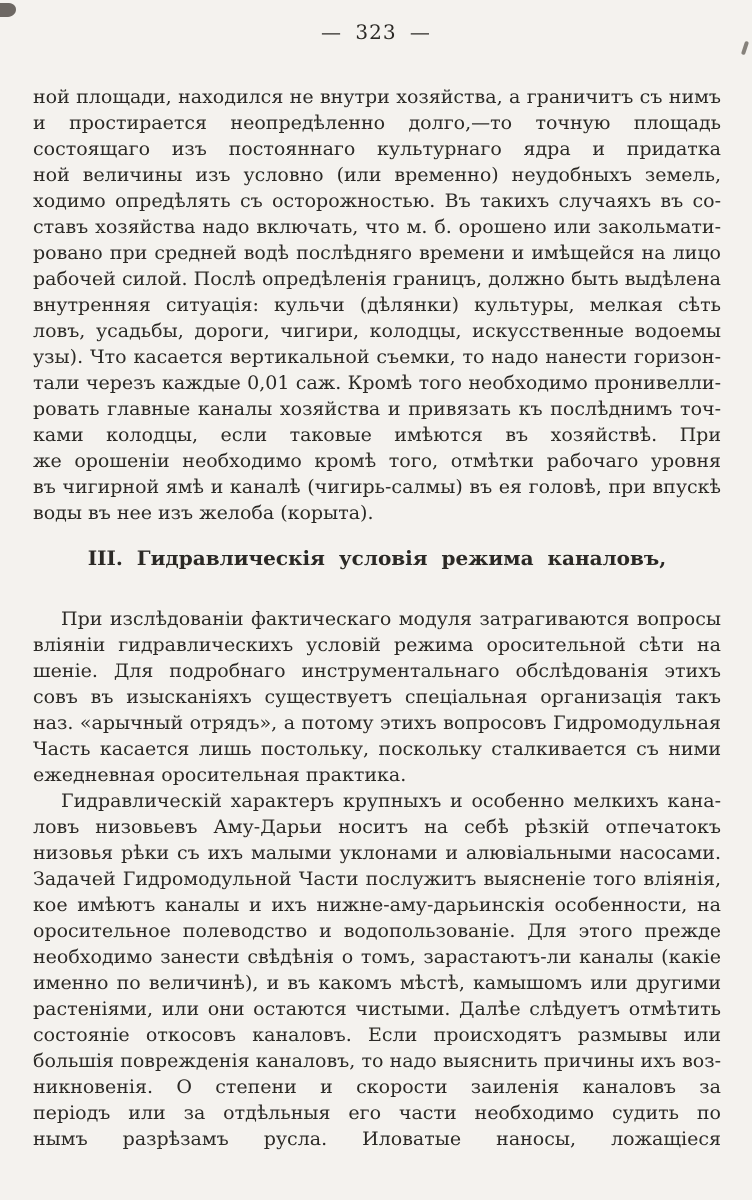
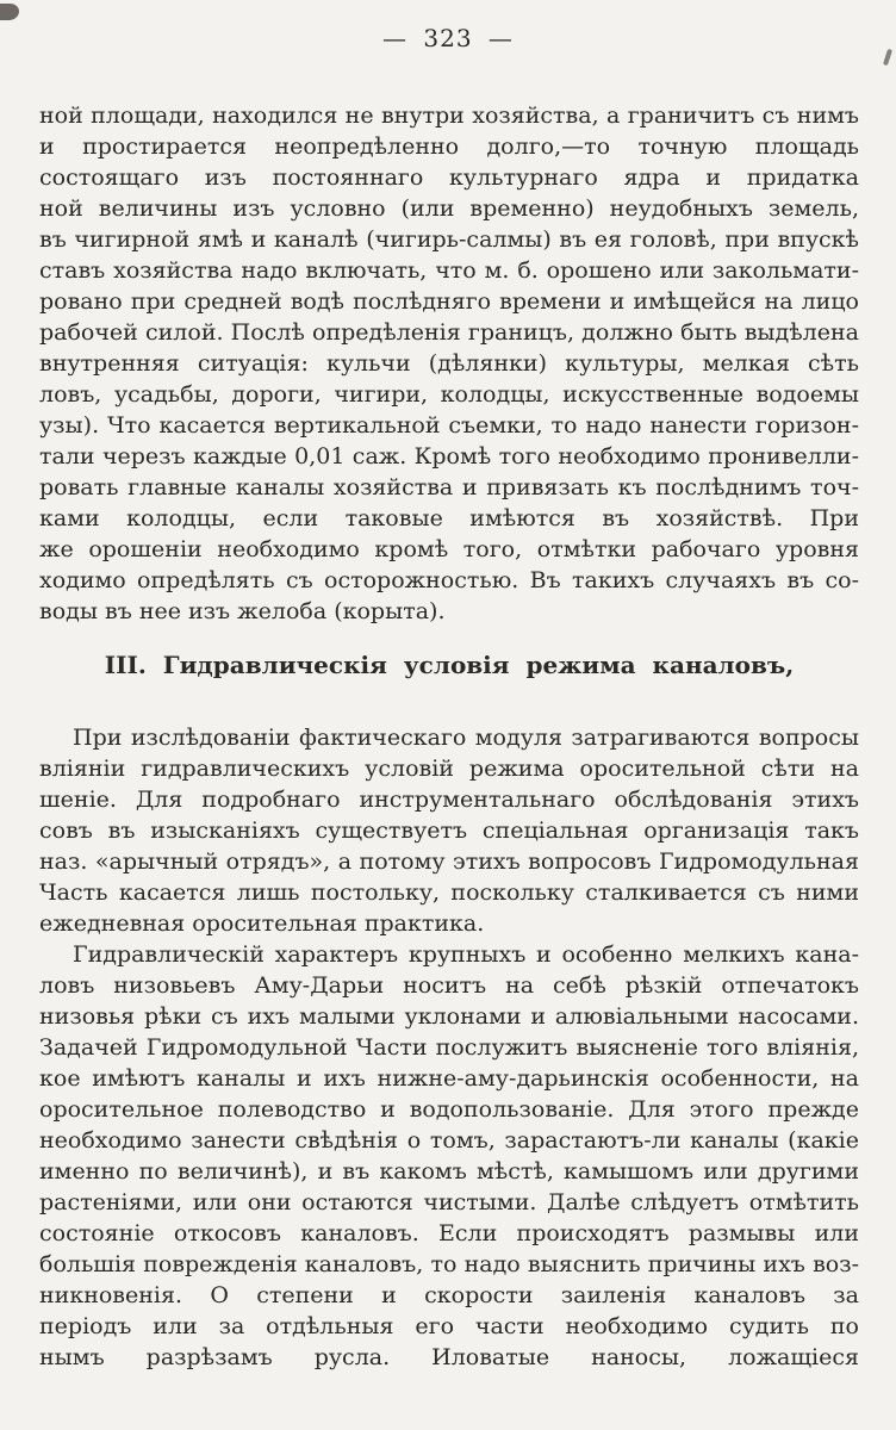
  — 323 —
  ной площади, находился не внутри хозяйства, а граничитъ съ нимъ
  и простирается неопредѣленно долго,—то точную площадь
  состоящаго изъ постояннаго культурнаго ядра и придатка
  ной величины изъ условно (или временно) неудобныхъ земель,
- ходимо опредѣлять съ осторожностью. Въ такихъ случаяхъ въ со-
+ въ чигирной ямѣ и каналѣ (чигирь-салмы) въ ея головѣ, при впускѣ
  ставъ хозяйства надо включать, что м. б. орошено или закольмати-
  ровано при средней водѣ послѣдняго времени и имѣщейся на лицо
  рабочей силой. Послѣ опредѣленія границъ, должно быть выдѣлена
  внутренняя ситуація: кульчи (дѣлянки) культуры, мелкая сѣть
  ловъ, усадьбы, дороги, чигири, колодцы, искусственные водоемы
  узы). Что касается вертикальной съемки, то надо нанести горизон-
  тали черезъ каждые 0,01 саж. Кромѣ того необходимо пронивелли-
  ровать главные каналы хозяйства и привязать къ послѣднимъ точ-
  ками колодцы, если таковые имѣются въ хозяйствѣ. При
  же орошеніи необходимо кромѣ того, отмѣтки рабочаго уровня
- въ чигирной ямѣ и каналѣ (чигирь-салмы) въ ея головѣ, при впускѣ
+ ходимо опредѣлять съ осторожностью. Въ такихъ случаяхъ въ со-
  воды въ нее изъ желоба (корыта).
  III. Гидравлическія условія режима каналовъ,
  При изслѣдованіи фактическаго модуля затрагиваются вопросы
  вліяніи гидравлическихъ условій режима оросительной сѣти на
  шеніе. Для подробнаго инструментальнаго обслѣдованія этихъ
  совъ въ изысканіяхъ существуетъ спеціальная организація такъ
  наз. «арычный отрядъ», а потому этихъ вопросовъ Гидромодульная
  Часть касается лишь постольку, поскольку сталкивается съ ними
  ежедневная оросительная практика.
  Гидравлическій характеръ крупныхъ и особенно мелкихъ кана-
  ловъ низовьевъ Аму-Дарьи носитъ на себѣ рѣзкій отпечатокъ
  низовья рѣки съ ихъ малыми уклонами и алювіальными насосами.
  Задачей Гидромодульной Части послужитъ выясненіе того вліянія,
  кое имѣютъ каналы и ихъ нижне-аму-дарьинскія особенности, на
  оросительное полеводство и водопользованіе. Для этого прежде
  необходимо занести свѣдѣнія о томъ, зарастаютъ-ли каналы (какіе
  именно по величинѣ), и въ какомъ мѣстѣ, камышомъ или другими
  растеніями, или они остаются чистыми. Далѣе слѣдуетъ отмѣтить
  состояніе откосовъ каналовъ. Если происходятъ размывы или
  большія поврежденія каналовъ, то надо выяснить причины ихъ воз-
  никновенія. О степени и скорости заиленія каналовъ за
  періодъ или за отдѣльныя его части необходимо судить по
  нымъ разрѣзамъ русла. Иловатые наносы, ложащіеся
